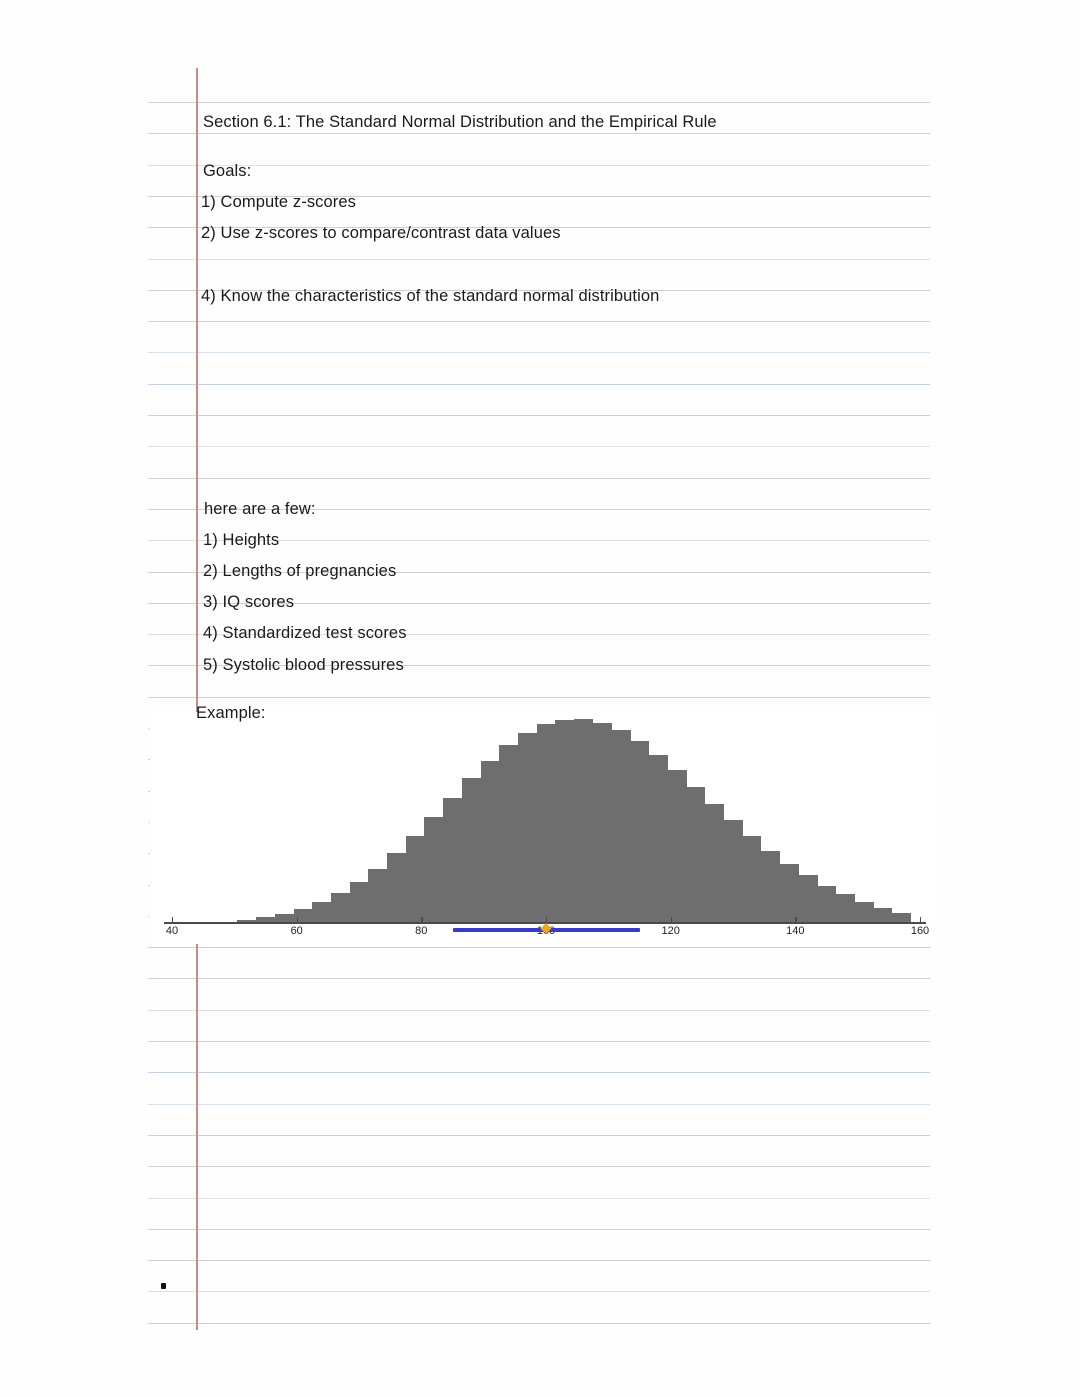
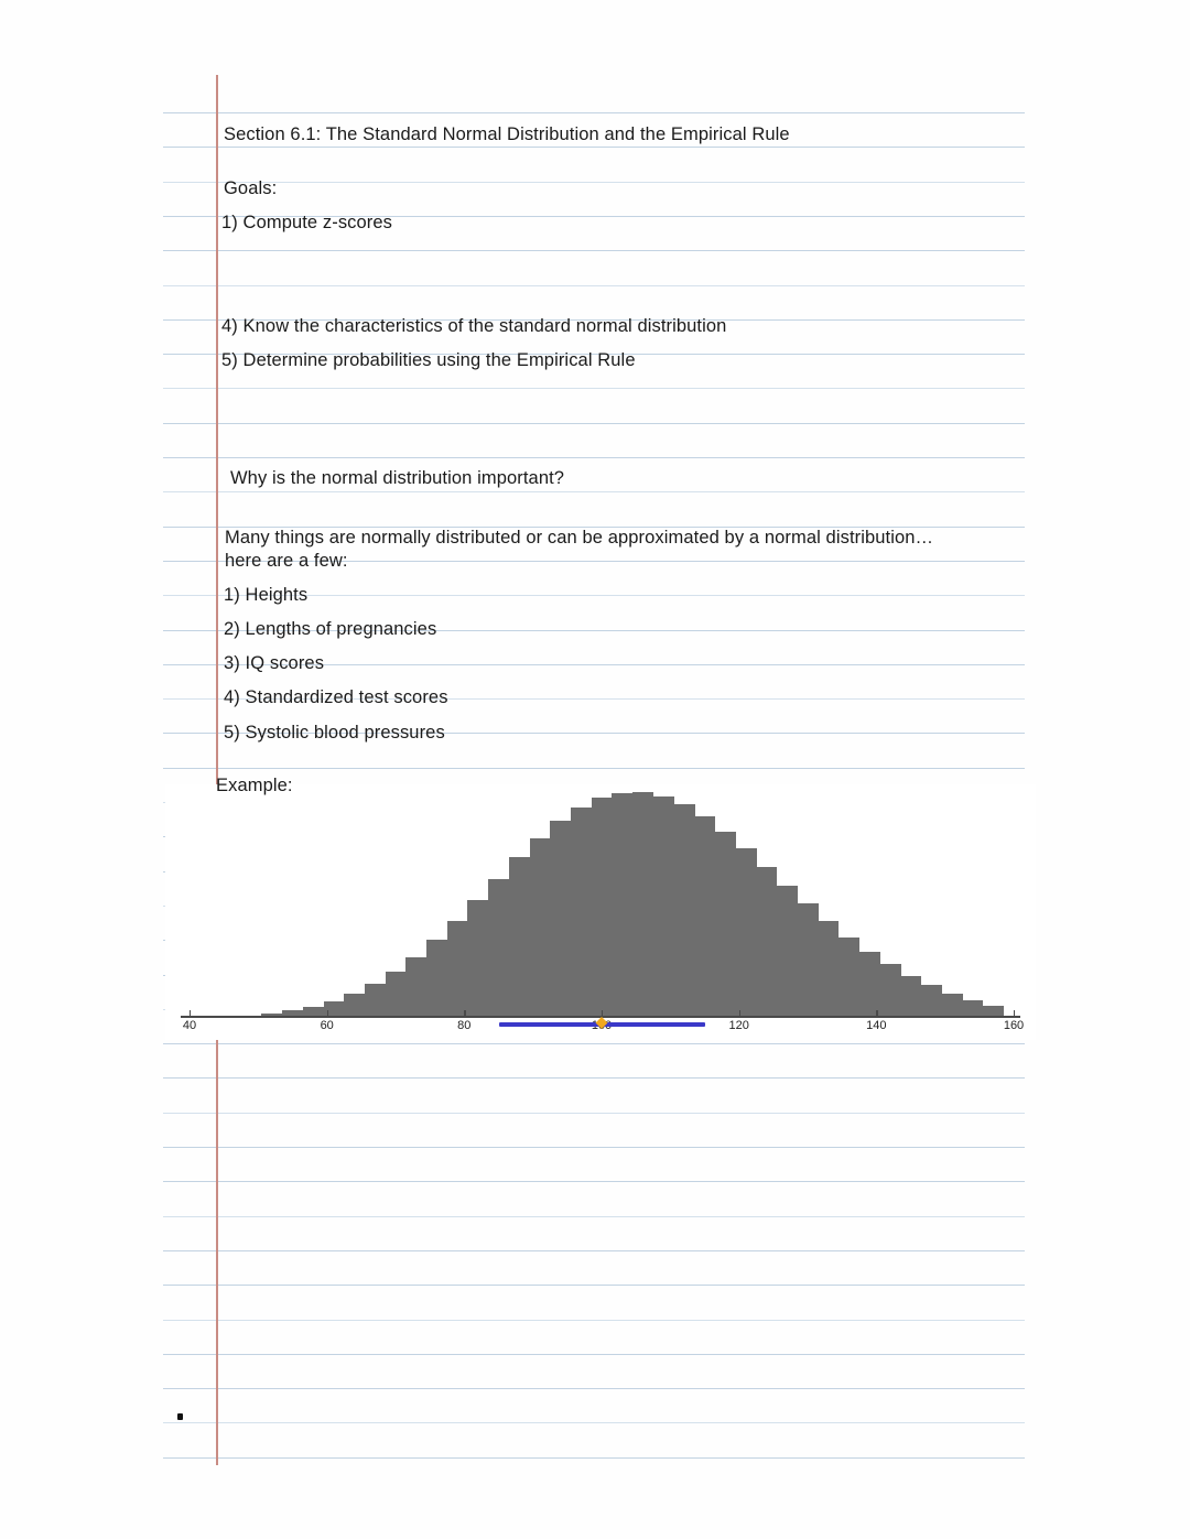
  Section 6.1: The Standard Normal Distribution and the Empirical Rule
  Goals:
  1) Compute z-scores
- 2) Use z-scores to compare/contrast data values
  4) Know the characteristics of the standard normal distribution
+ 5) Determine probabilities using the Empirical Rule
+ Why is the normal distribution important?
+ Many things are normally distributed or can be approximated by a normal distribution…
  here are a few:
  1) Heights
  2) Lengths of pregnancies
  3) IQ scores
  4) Standardized test scores
  5) Systolic blood pressures
  Example:
  40
  60
  80
  120
  140
  160
